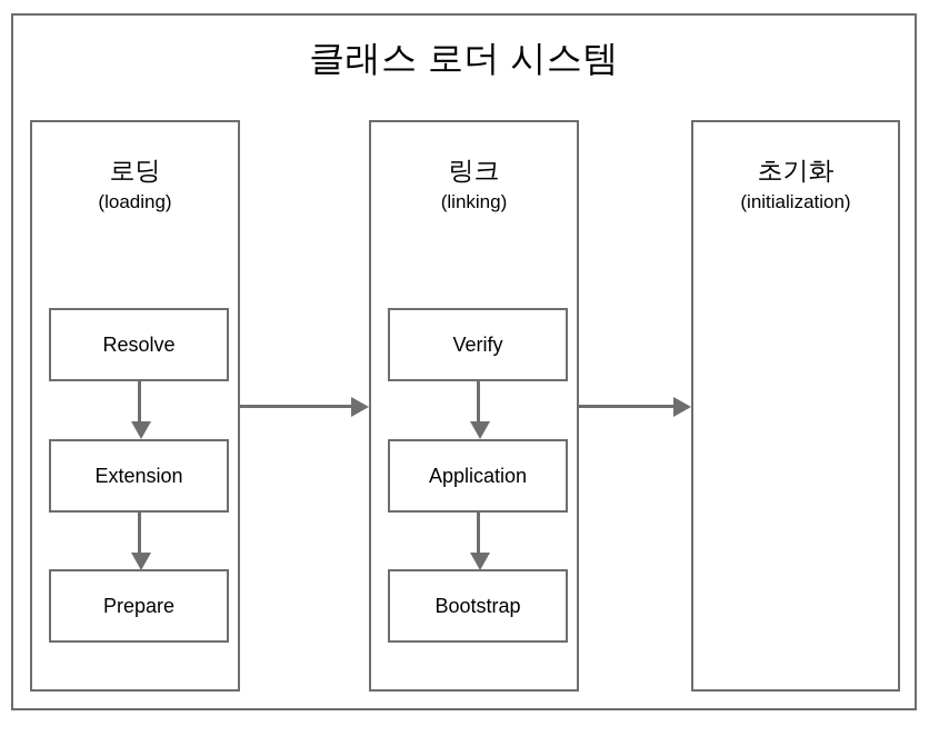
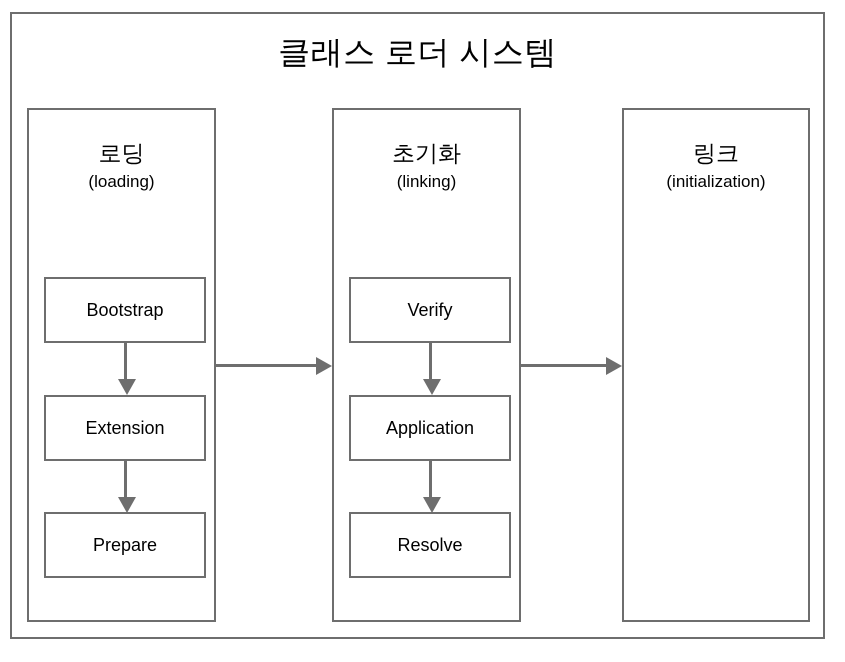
  클래스 로더 시스템
  로딩
  (loading)
- Resolve
+ Bootstrap
  Extension
  Prepare
- 링크
+ 초기화
  (linking)
  Verify
  Application
- Bootstrap
+ Resolve
- 초기화
+ 링크
  (initialization)
